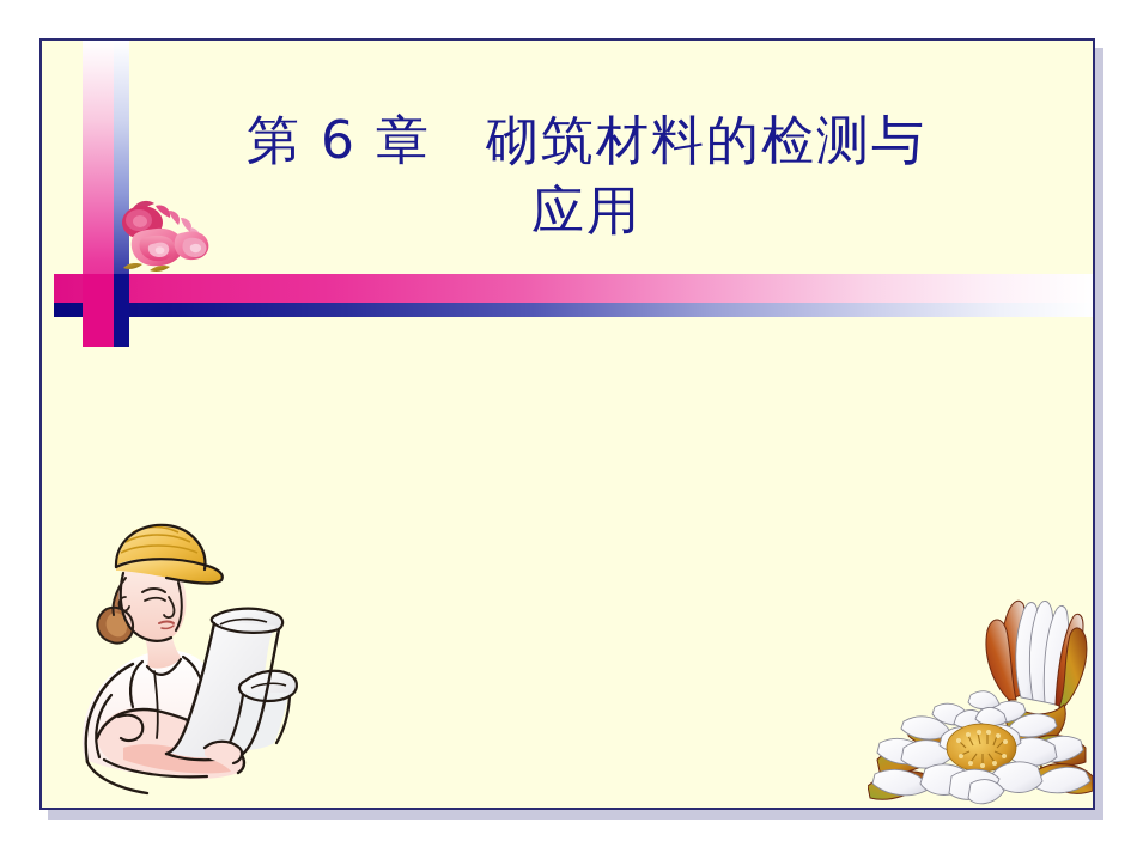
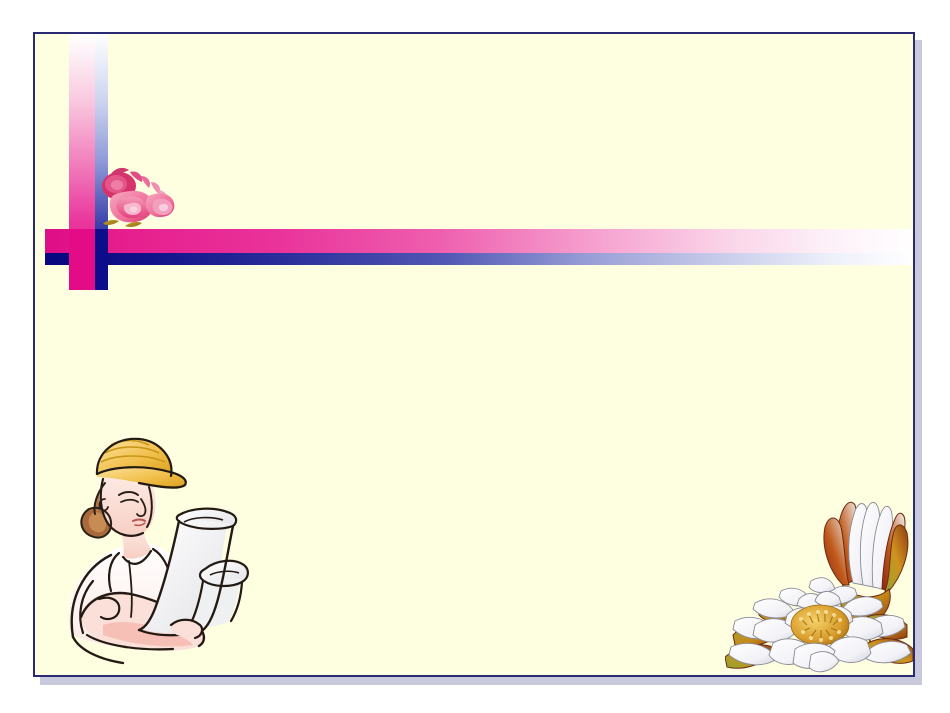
- 第 6 章 砌筑材料的检测与
- 应用
